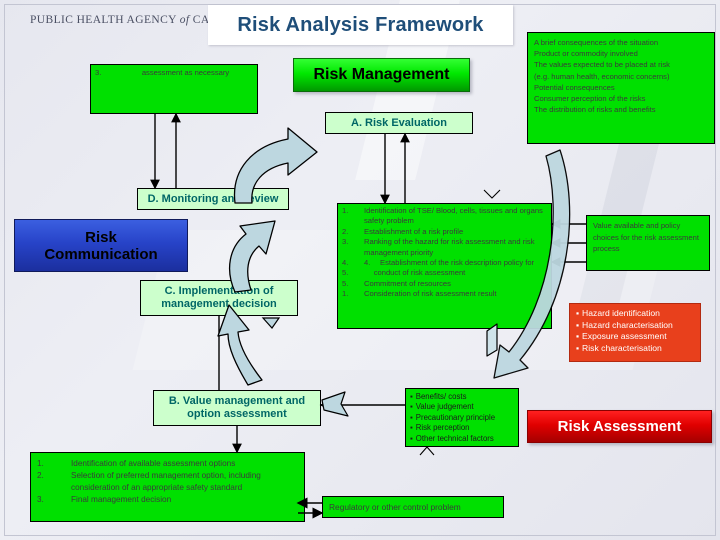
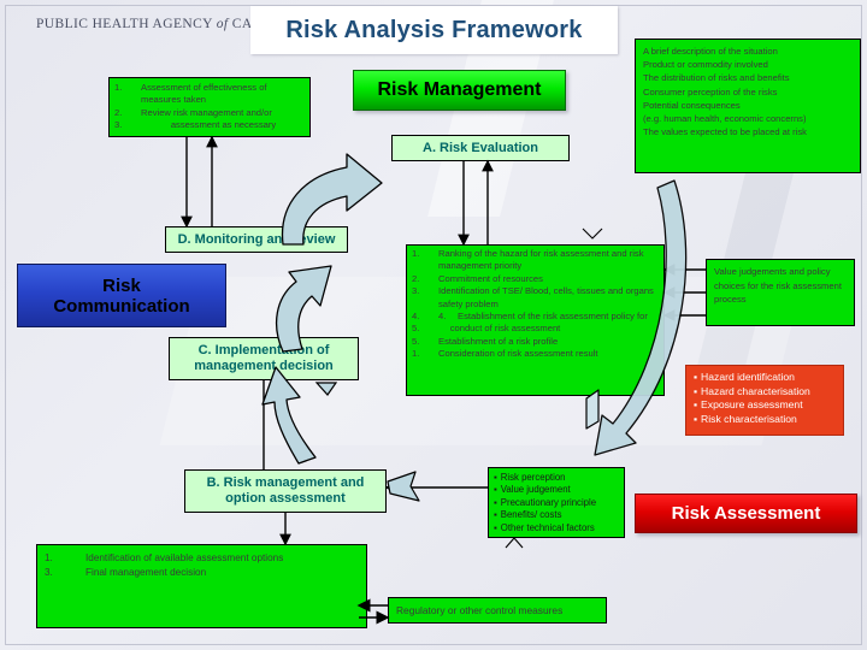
  PUBLIC HEALTH AGENCY of CA
  Risk Analysis Framework
+ 1.	Assessment of effectiveness of measures taken
+ 2.	Review risk management and/or
  3.	assessment as necessary
- A brief consequences of the situation
+ A brief description of the situation
  Product or commodity involved
- The values expected to be placed at risk
+ The distribution of risks and benefits
- (e.g. human health, economic concerns)
+ Consumer perception of the risks
  Potential consequences
- Consumer perception of the risks
+ (e.g. human health, economic concerns)
- The distribution of risks and benefits
+ The values expected to be placed at risk
  Risk Management
  A. Risk Evaluation
  D. Monitoring anview
  Risk
  Communication
  C. Implementn of management decision
- B. Value management and option assessment
+ B. Risk management and option assessment
- 1.	Identification of TSE/ Blood, cells, tissues and organs safety problem
+ 1.	Ranking of the hazard for risk assessment and risk management priority
- 2.	Establishment of a risk profile
+ 2.	Commitment of resources
- 3.	Ranking of the hazard for risk assessment and risk management priority
+ 3.	Identification of TSE/ Blood, cells, tissues and organs safety problem
- 4.	4. Establishment of the risk description policy for
+ 4.	4. Establishment of the risk assessment policy for
  5.	conduct of risk assessment
- 5.	Commitment of resources
+ 5.	Establishment of a risk profile
  1.	Consideration of risk assessment result
- Value available and policy choices for the risk assessment process
+ Value judgements and policy choices for the risk assessment process
  Hazard identification
  Hazard characterisation
  Exposure assessment
  Risk characterisation
- Benefits/ costs
+ Risk perception
  Value judgement
  Precautionary principle
- Risk perception
+ Benefits/ costs
  Other technical factors
  Risk Assessment
  1.	Identification of available assessment options
- 2.	Selection of preferred management option, including consideration of an appropriate safety standard
  3.	Final management decision
- Regulatory or other control problem
+ Regulatory or other control measures
